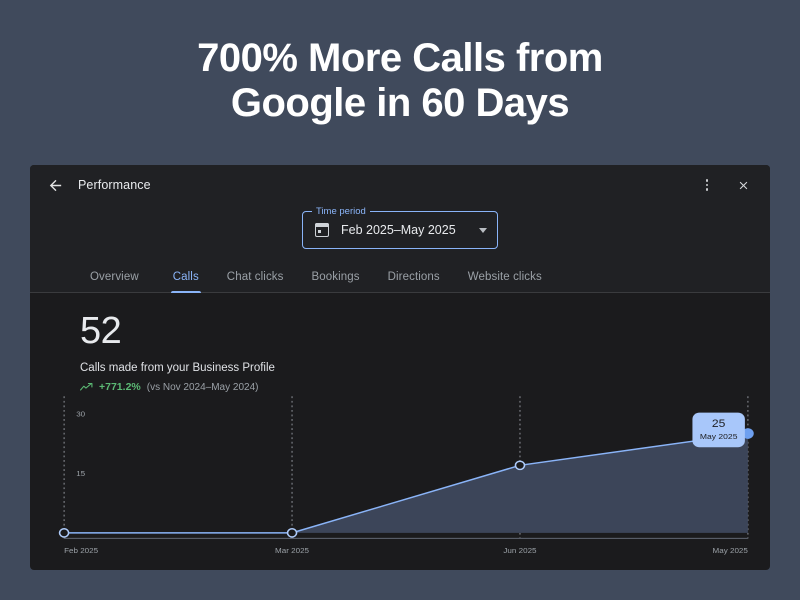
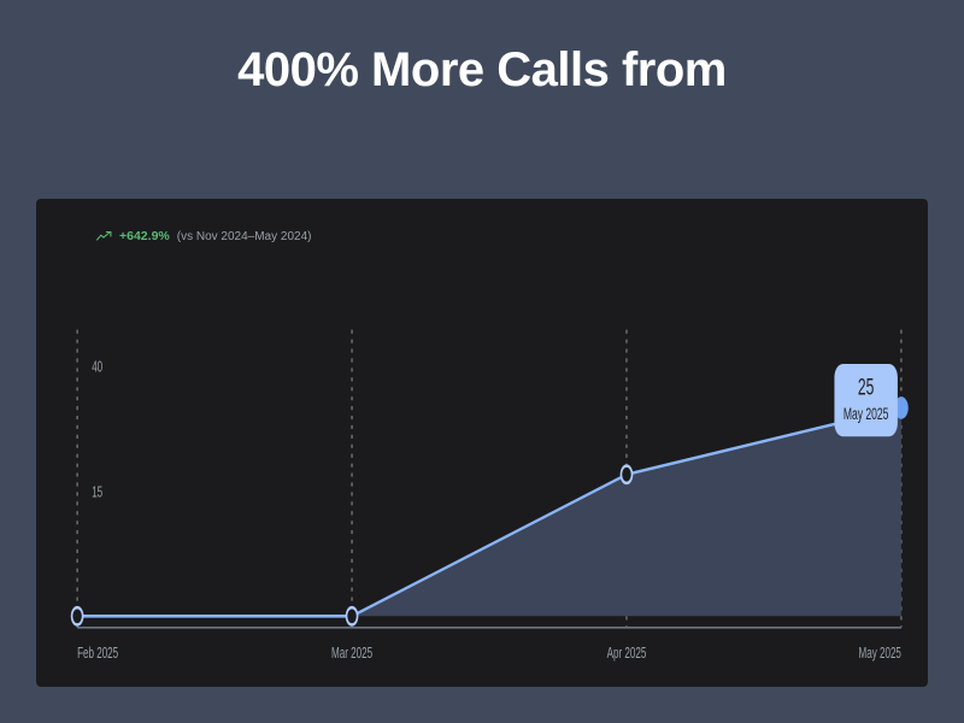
- 700% More Calls from
+ 400% More Calls from
- Google in 60 Days
- Performance
- Time period
- Feb 2025–May 2025
- Overview
- Calls
- Chat clicks
- Bookings
- Directions
- Website clicks
- 52
- Calls made from your Business Profile
- +771.2%
+ +642.9%
  (vs Nov 2024–May 2024)
  15
- 30
+ 40
  Feb 2025
  Mar 2025
- Jun 2025
+ Apr 2025
  May 2025
  25
  May 2025
